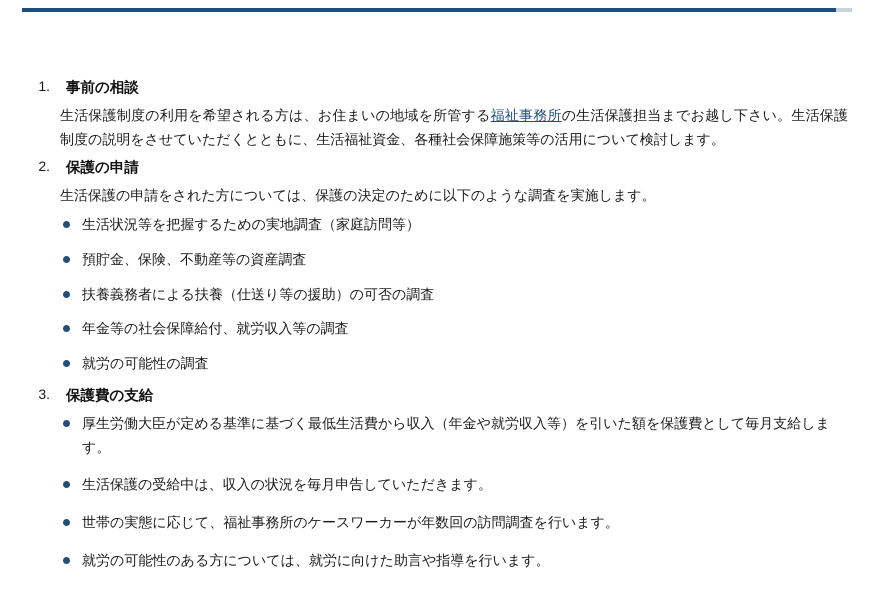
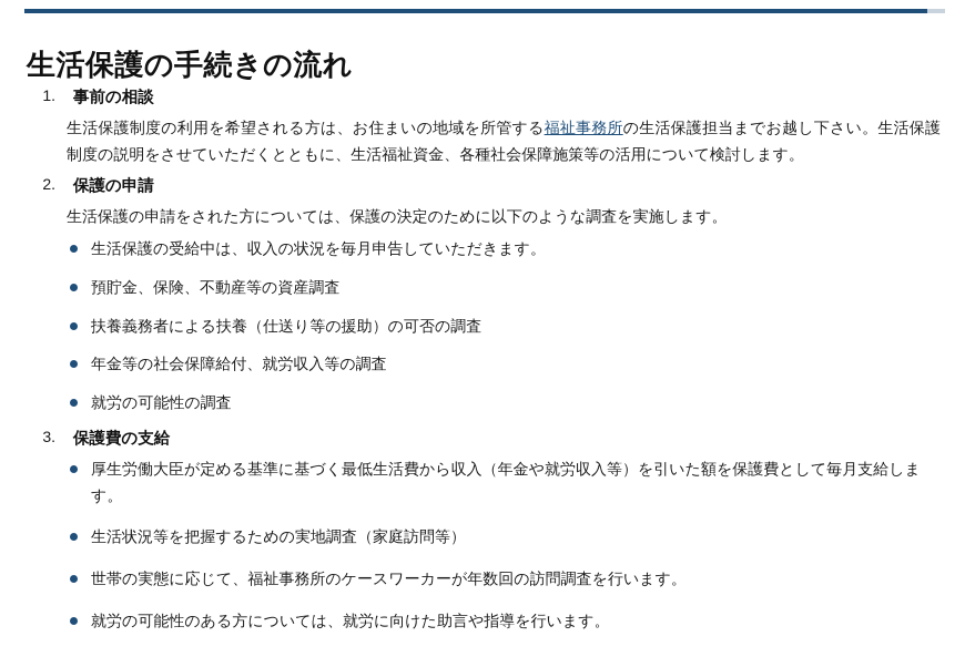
+ 生活保護の手続きの流れ
  1.
  事前の相談
  生活保護制度の利用を希望される方は、お住まいの地域を所管する福祉事務所の生活保護担当までお越し下さい。生活保護制度の説明をさせていただくとともに、生活福祉資金、各種社会保障施策等の活用について検討します。
  2.
  保護の申請
  生活保護の申請をされた方については、保護の決定のために以下のような調査を実施します。
- 生活状況等を把握するための実地調査（家庭訪問等）
+ 生活保護の受給中は、収入の状況を毎月申告していただきます。
  預貯金、保険、不動産等の資産調査
  扶養義務者による扶養（仕送り等の援助）の可否の調査
  年金等の社会保障給付、就労収入等の調査
  就労の可能性の調査
  3.
  保護費の支給
  厚生労働大臣が定める基準に基づく最低生活費から収入（年金や就労収入等）を引いた額を保護費として毎月支給します。
- 生活保護の受給中は、収入の状況を毎月申告していただきます。
+ 生活状況等を把握するための実地調査（家庭訪問等）
  世帯の実態に応じて、福祉事務所のケースワーカーが年数回の訪問調査を行います。
  就労の可能性のある方については、就労に向けた助言や指導を行います。
